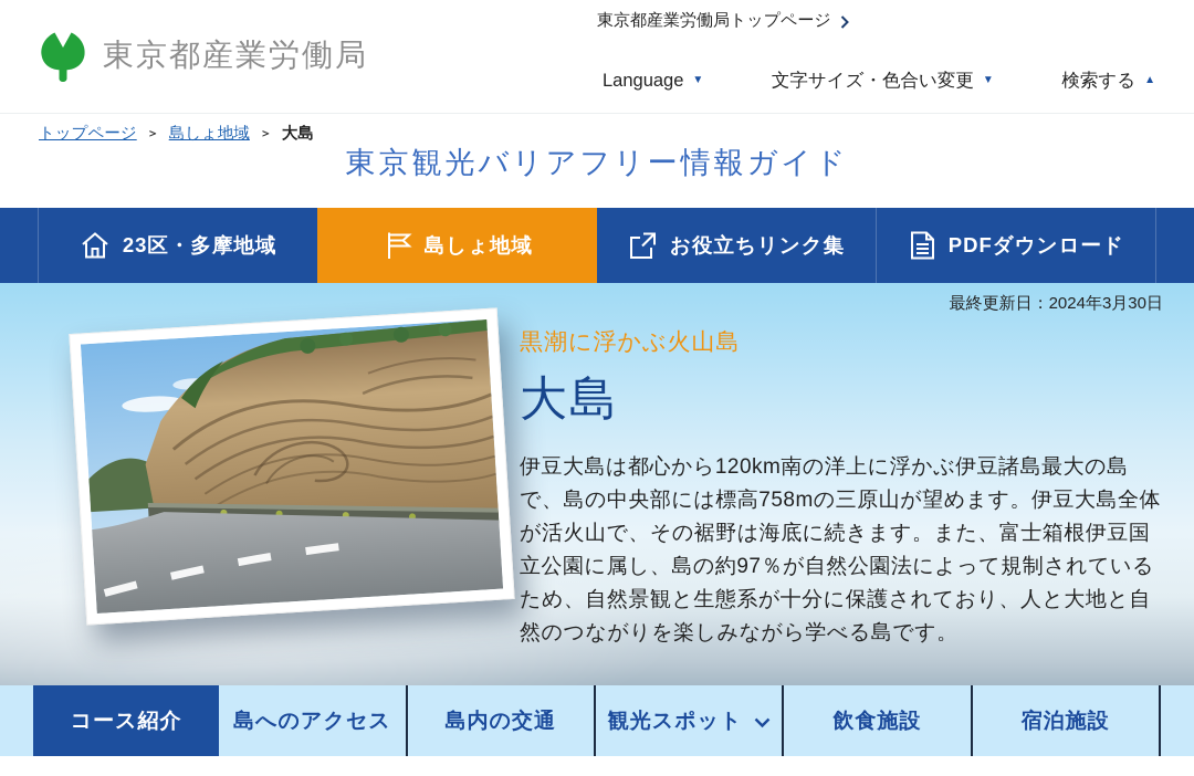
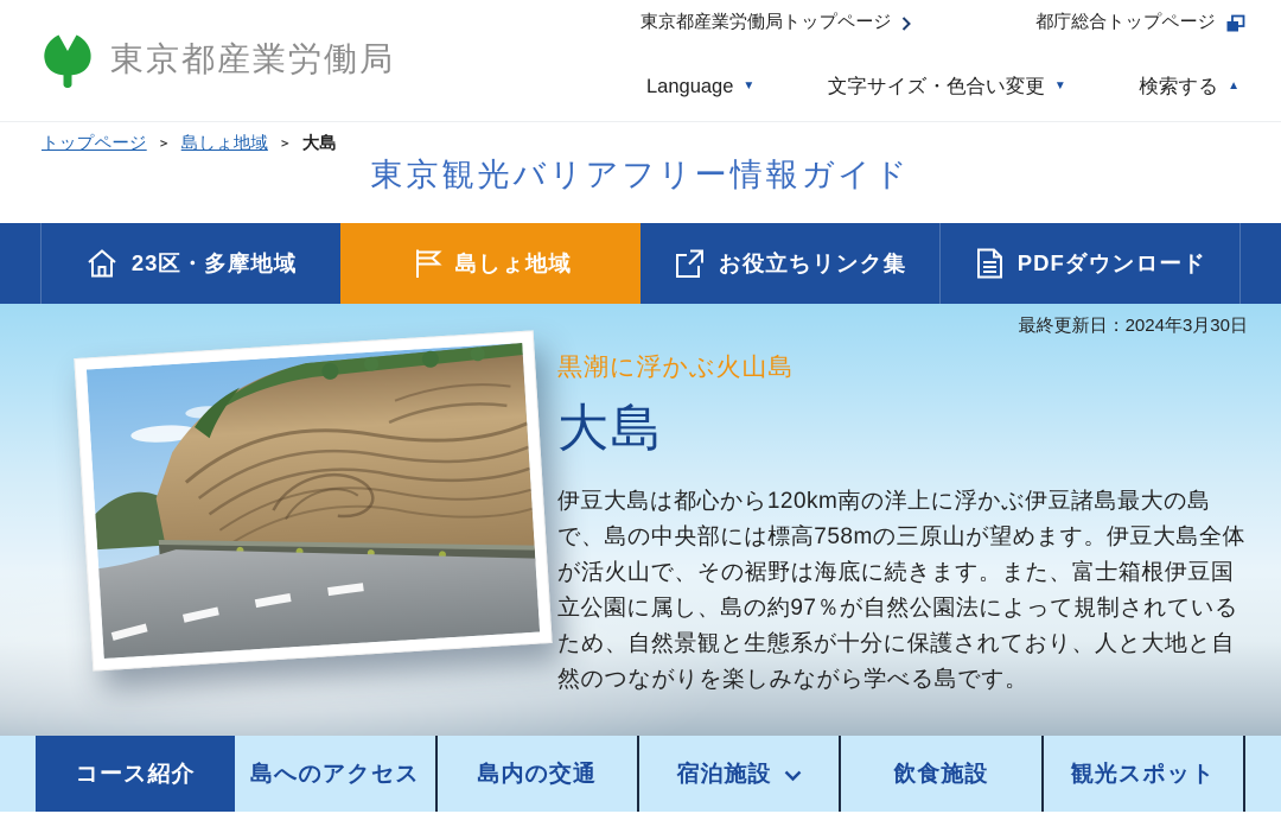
  東京都産業労働局
  東京都産業労働局トップページ
+ 都庁総合トップページ
  Language
  ▼
  文字サイズ・色合い変更
  ▼
  検索する
  ▲
  トップページ
  ＞
  島しょ地域
  ＞
  大島
  東京観光バリアフリー情報ガイド
  23区・多摩地域
  島しょ地域
  お役立ちリンク集
  PDFダウンロード
  最終更新日：2024年3月30日
  黒潮に浮かぶ火山島
  大島
  伊豆大島は都心から120km南の洋上に浮かぶ伊豆諸島最大の島で、島の中央部には標高758mの三原山が望めます。伊豆大島全体が活火山で、その裾野は海底に続きます。また、富士箱根伊豆国立公園に属し、島の約97％が自然公園法によって規制されているため、自然景観と生態系が十分に保護されており、人と大地と自然のつながりを楽しみながら学べる島です。
  コース紹介
  島へのアクセス
  島内の交通
- 観光スポット
+ 宿泊施設
  飲食施設
- 宿泊施設
+ 観光スポット
